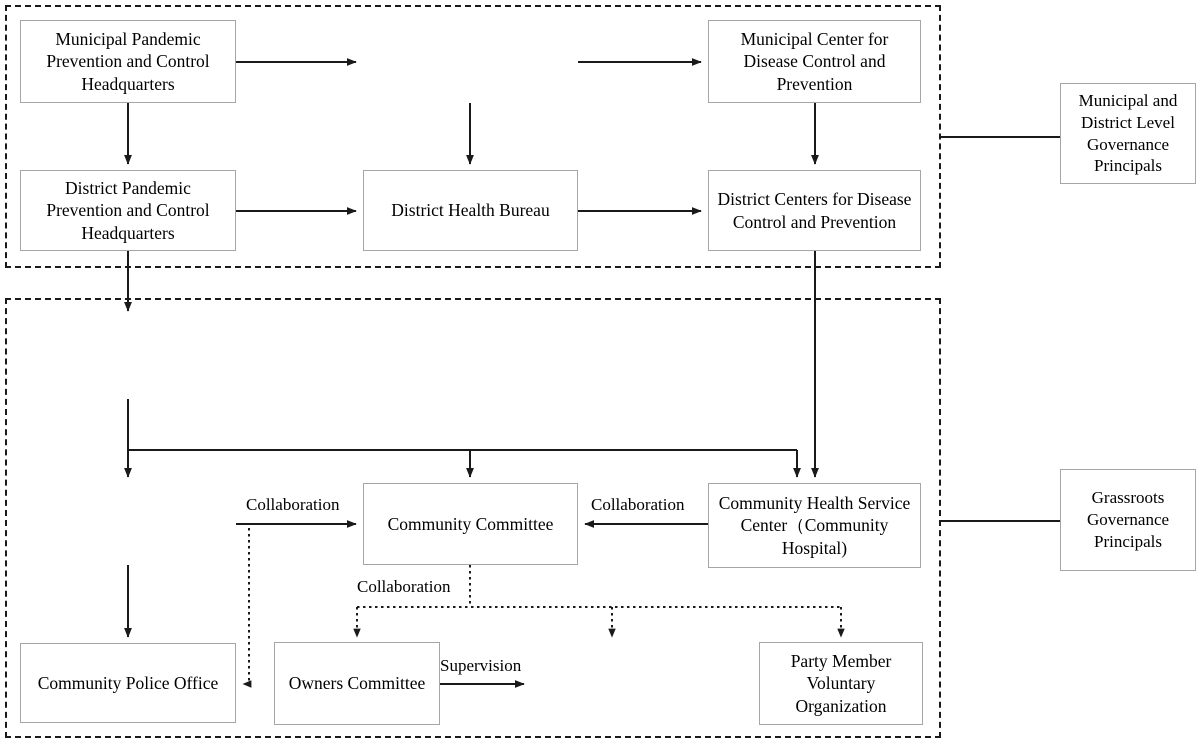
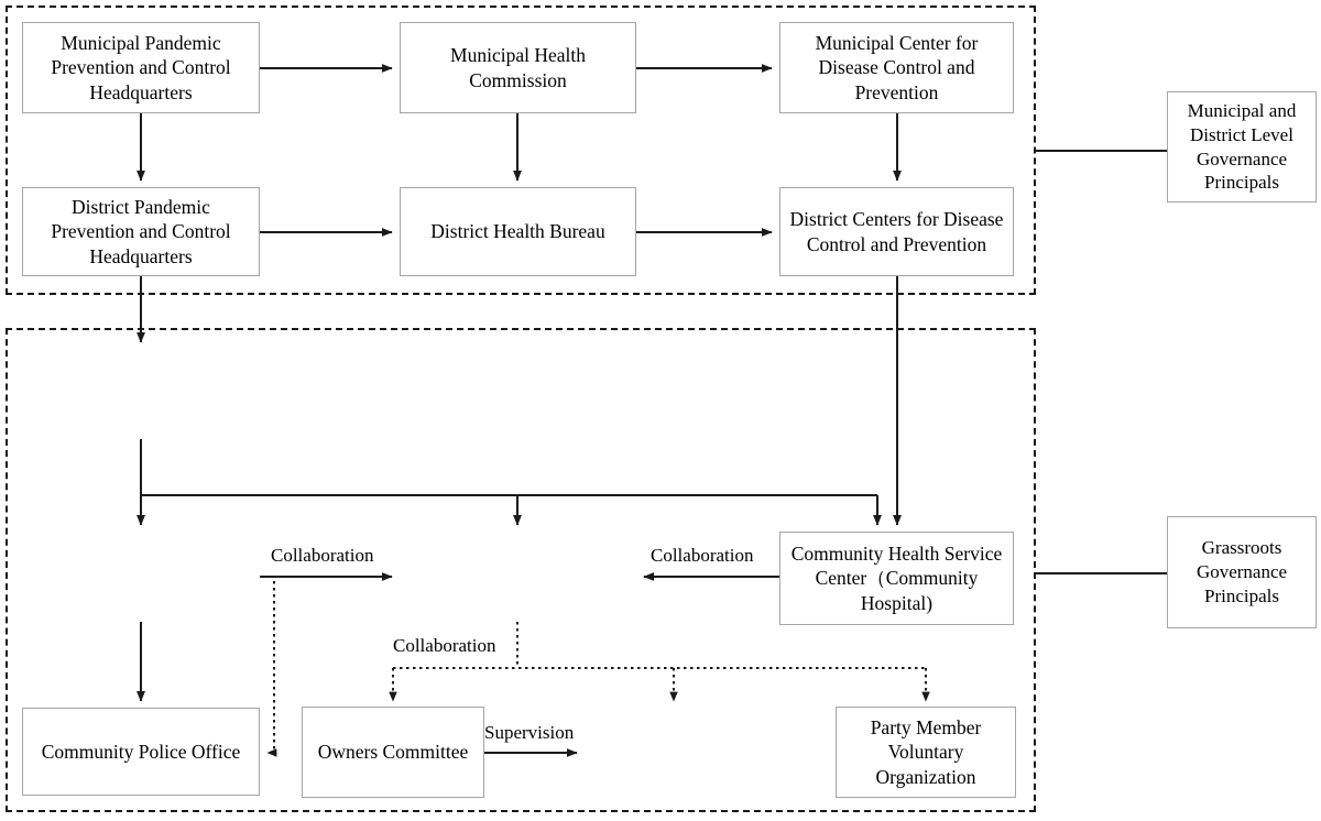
  Municipal Pandemic Prevention and Control Headquarters
+ Municipal Health Commission
  Municipal Center for Disease Control and Prevention
  District Pandemic Prevention and Control Headquarters
  District Health Bureau
  District Centers for Disease Control and Prevention
- Community Committee
  Community Health Service Center（Community Hospital)
  Community Police Office
  Owners Committee
  Party Member Voluntary Organization
  Municipal and District Level Governance Principals
  Grassroots Governance Principals
  Collaboration
  Collaboration
  Collaboration
  Supervision
